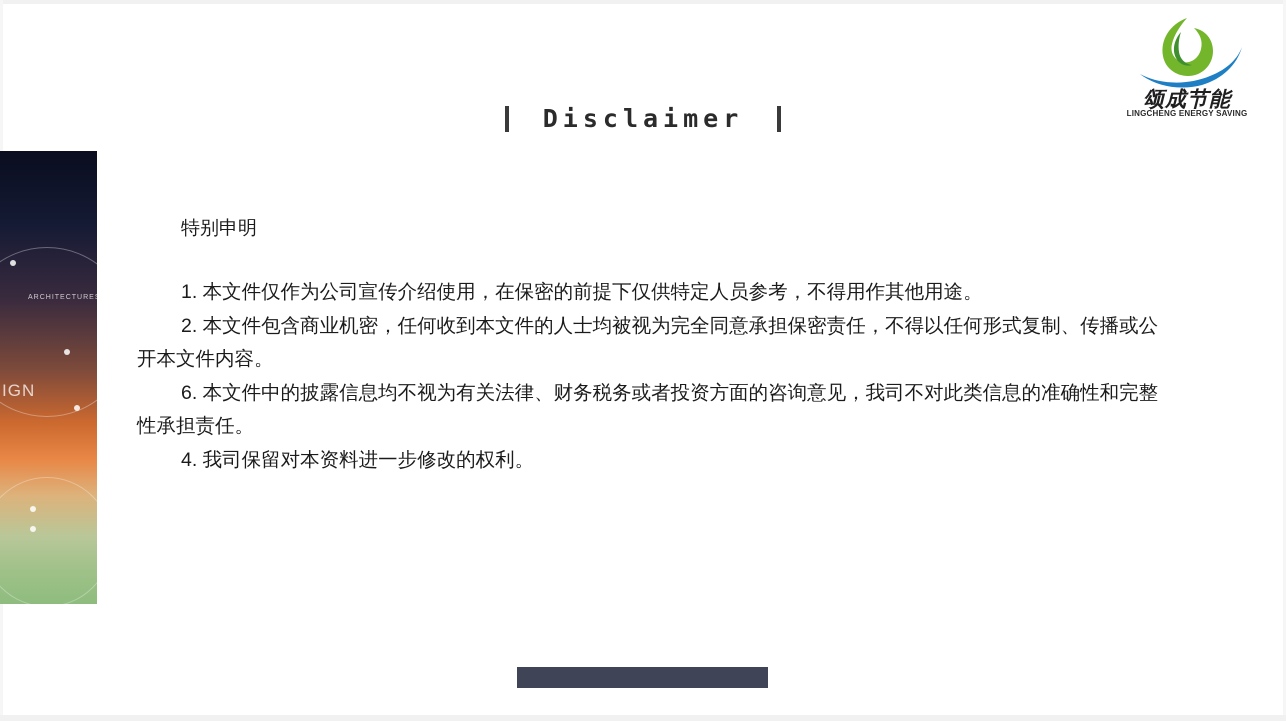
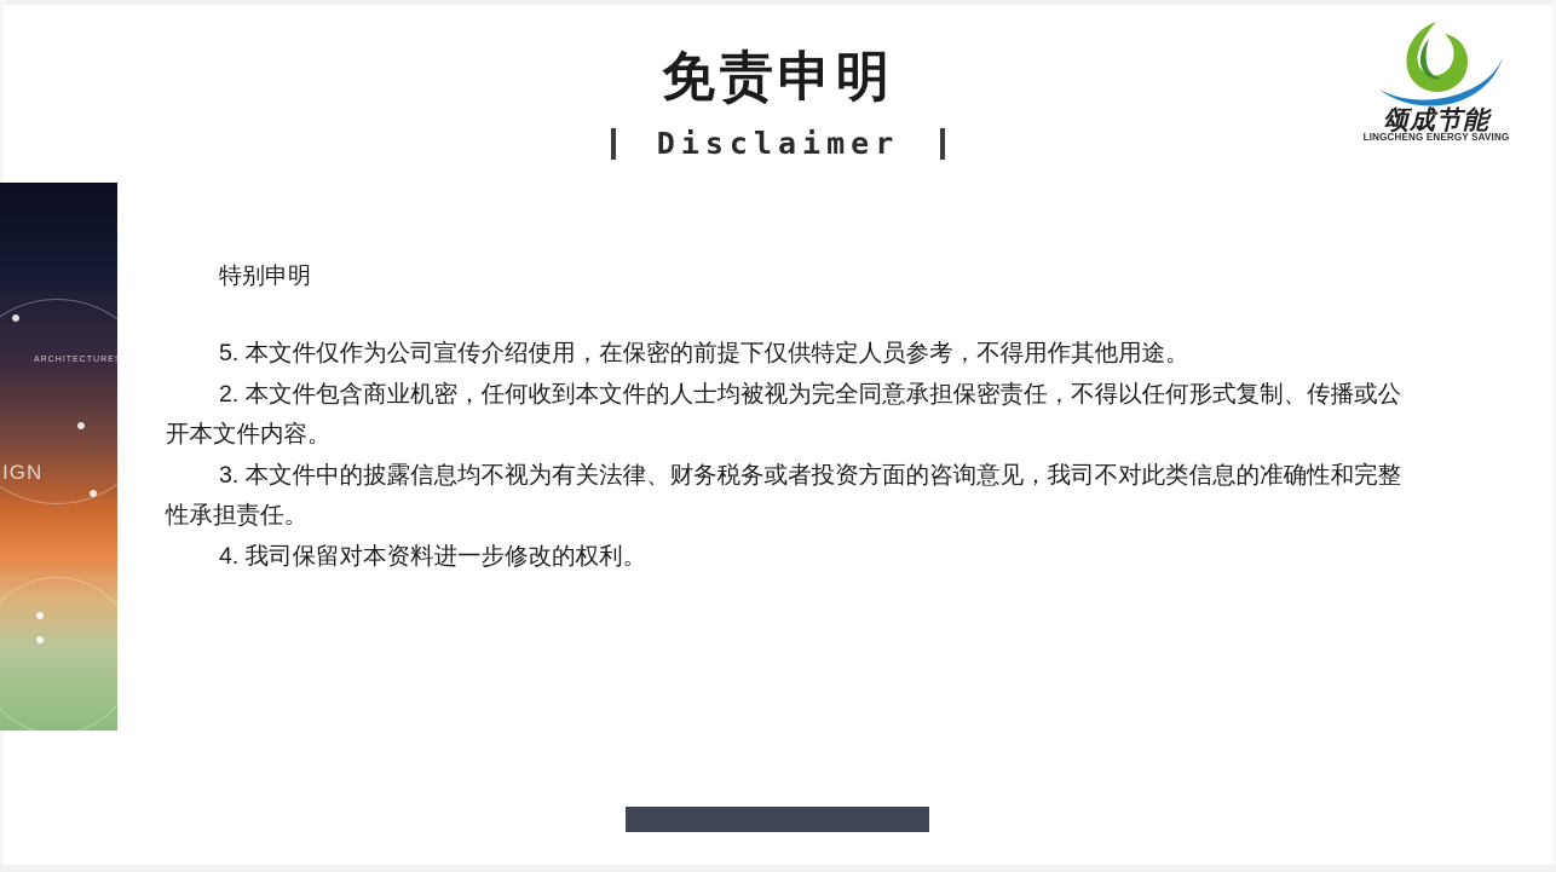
+ 免责申明
  Disclaimer
  颂成节能
  LINGCHENG ENERGY SAVING
  IGN
  特别申明
- 1. 本文件仅作为公司宣传介绍使用，在保密的前提下仅供特定人员参考，不得用作其他用途。
+ 5. 本文件仅作为公司宣传介绍使用，在保密的前提下仅供特定人员参考，不得用作其他用途。
  2. 本文件包含商业机密，任何收到本文件的人士均被视为完全同意承担保密责任，不得以任何形式复制、传播或公开本文件内容。
- 6. 本文件中的披露信息均不视为有关法律、财务税务或者投资方面的咨询意见，我司不对此类信息的准确性和完整性承担责任。
+ 3. 本文件中的披露信息均不视为有关法律、财务税务或者投资方面的咨询意见，我司不对此类信息的准确性和完整性承担责任。
  4. 我司保留对本资料进一步修改的权利。
